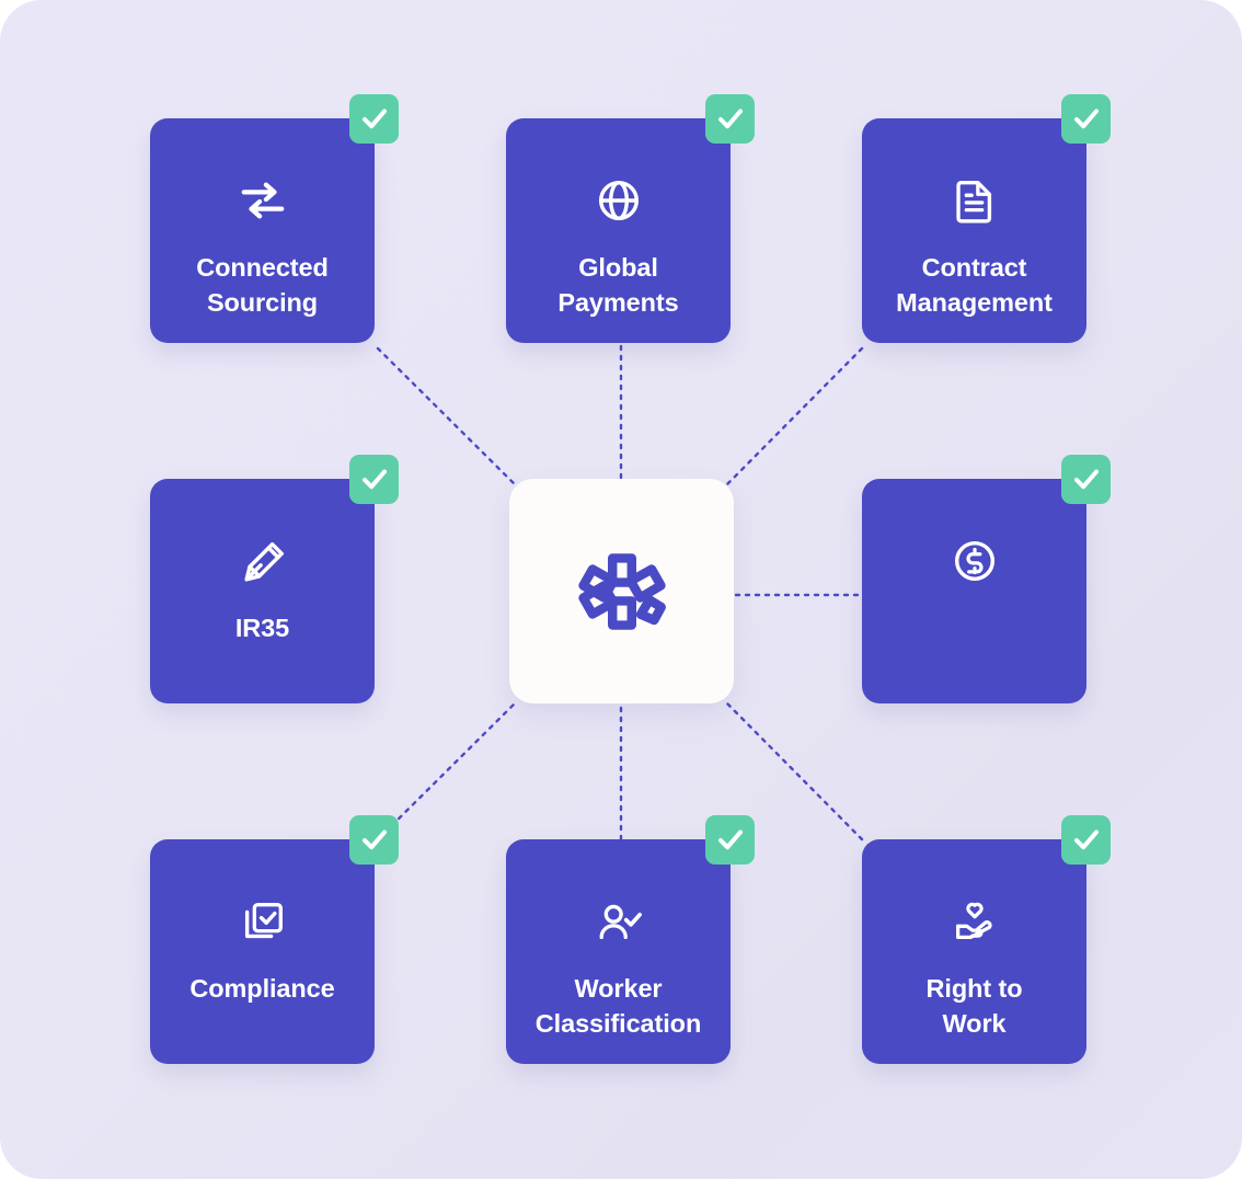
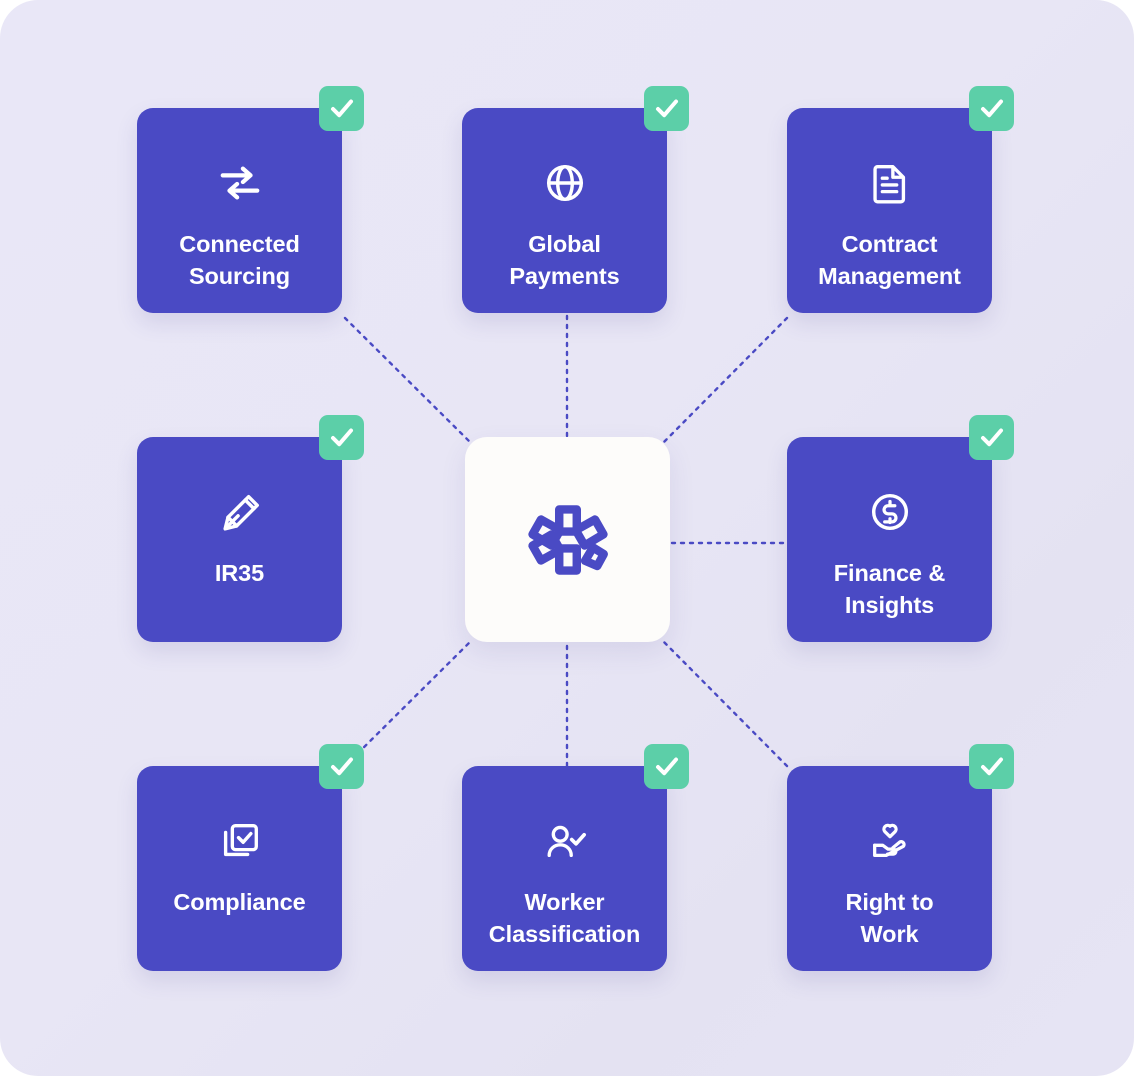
  Connected
  Sourcing
  Global
  Payments
  Contract
  Management
  IR35
+ Finance &
+ Insights
  Compliance
  Worker
  Classification
  Right to
  Work
